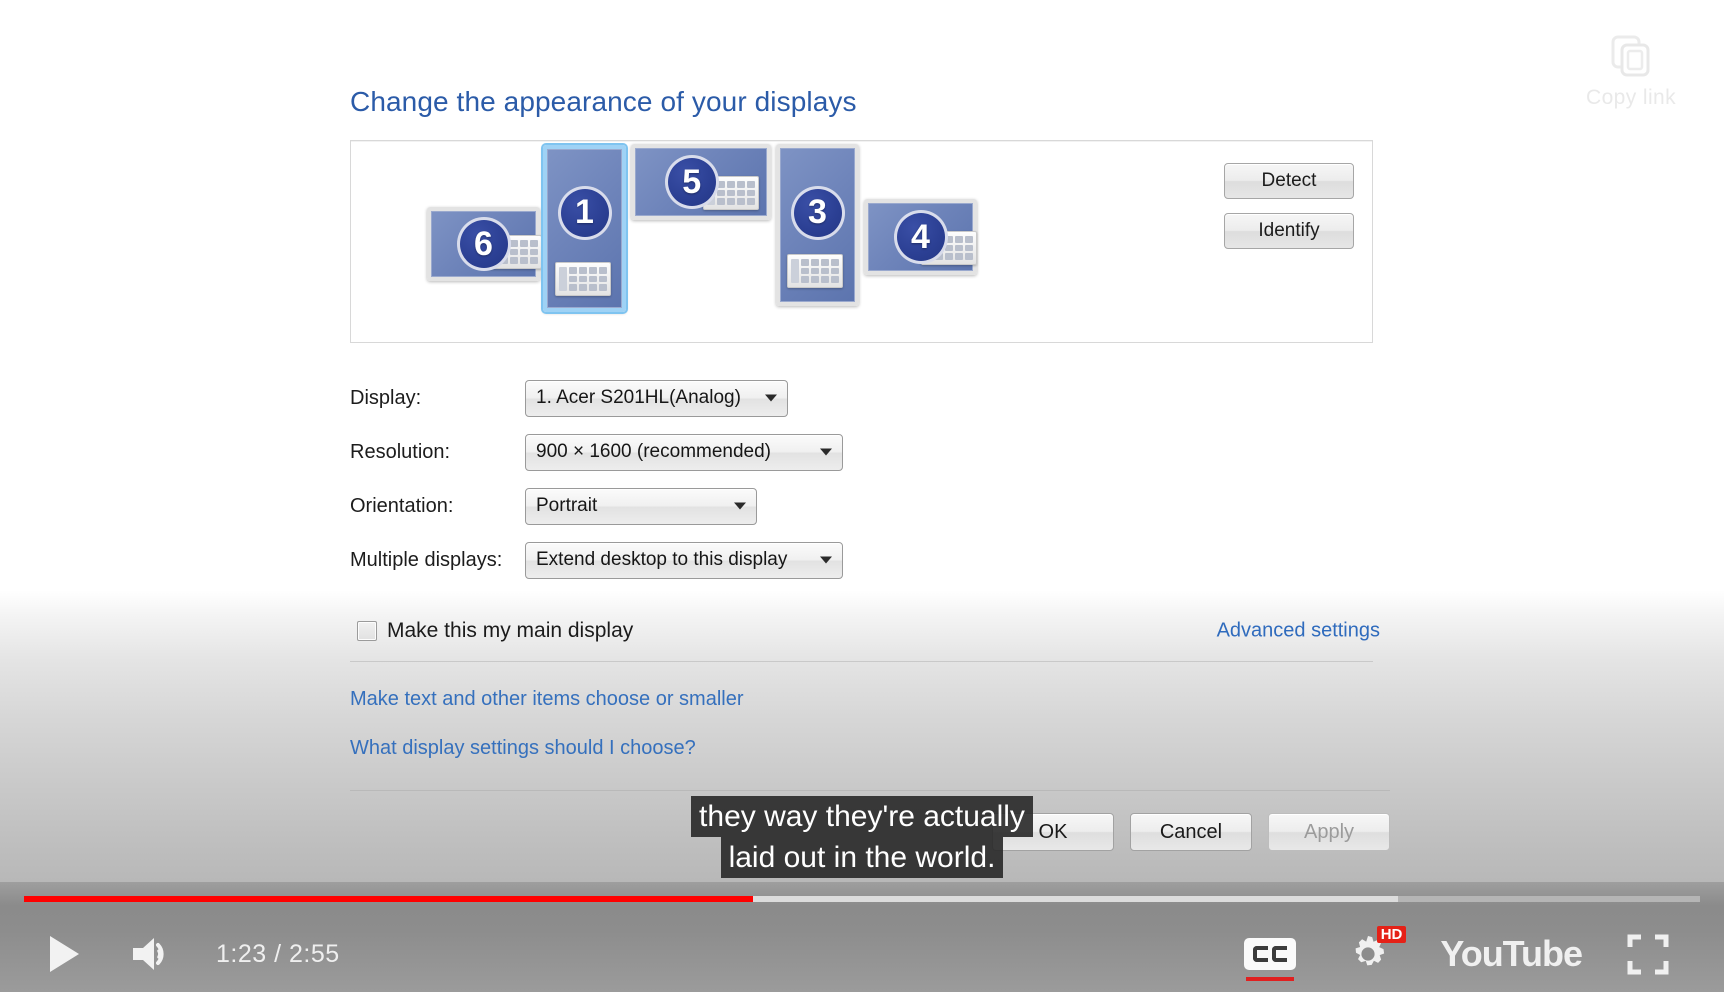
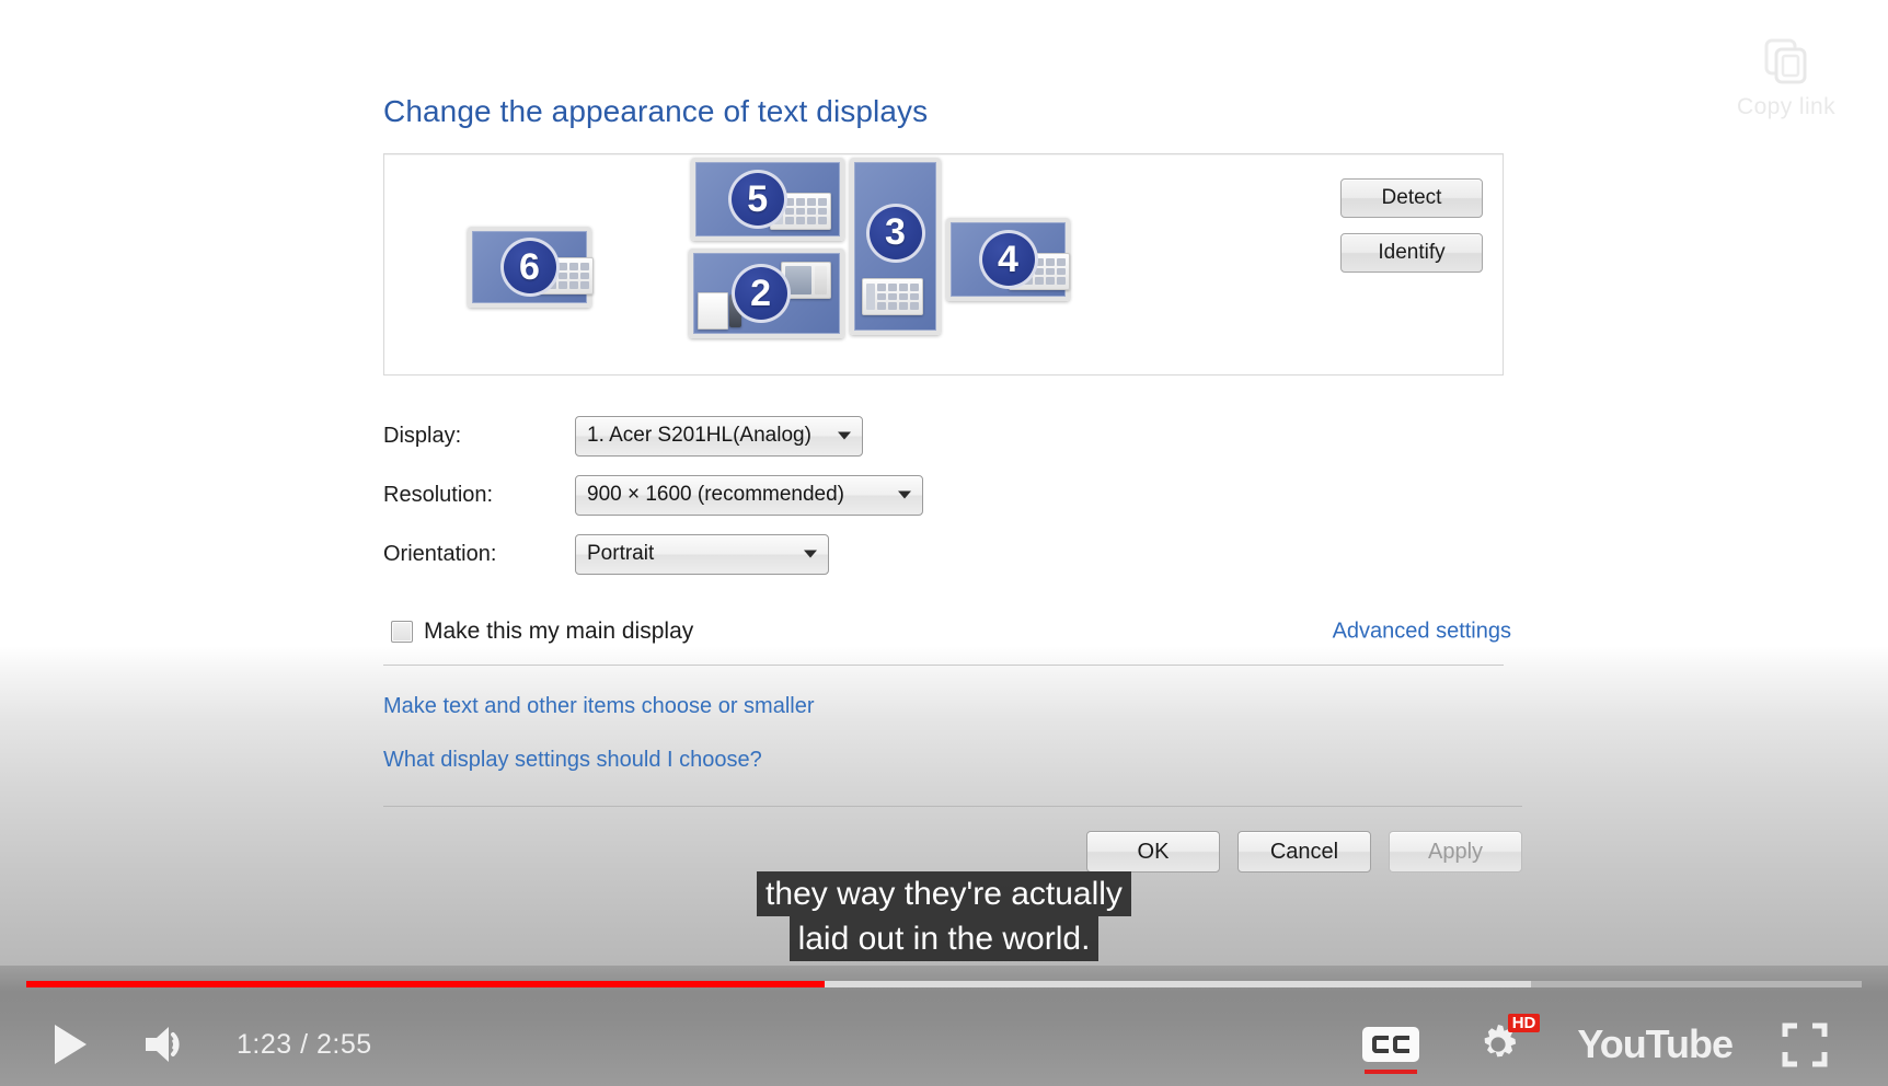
- Change the appearance of your displays
+ Change the appearance of text displays
  6
- 1
  5
+ 2
  3
  4
  Detect
  Identify
  Display:
  1. Acer S201HL(Analog)
  Resolution:
  900 × 1600 (recommended)
  Orientation:
  Portrait
- Multiple displays:
- Extend desktop to this display
  Make this my main display
  Advanced settings
  Make text and other items choose or smaller
  What display settings should I choose?
  OK
  Cancel
  Apply
  they way they're actually
  laid out in the world.
  1:23 / 2:55
  HD
  YouTube
